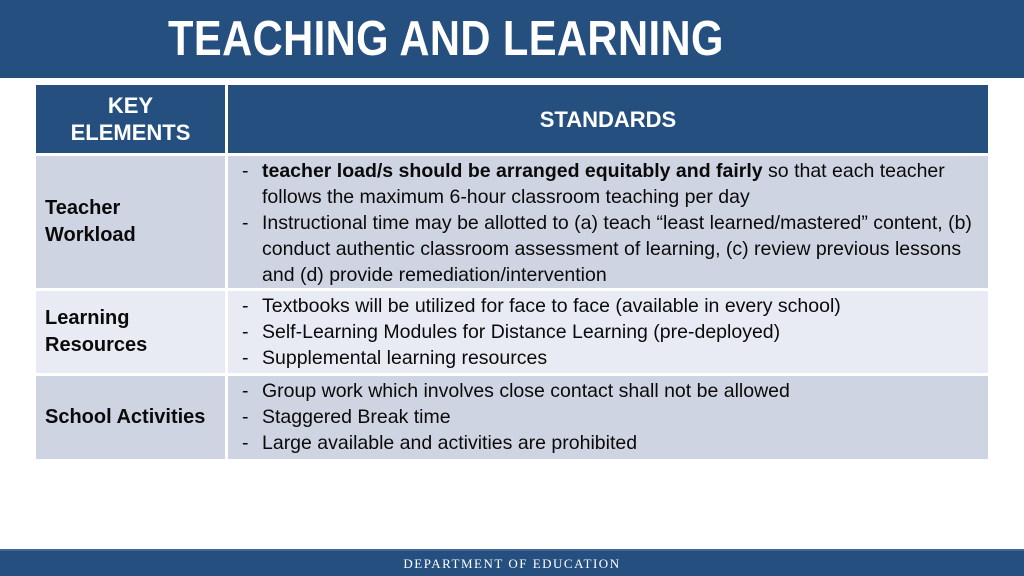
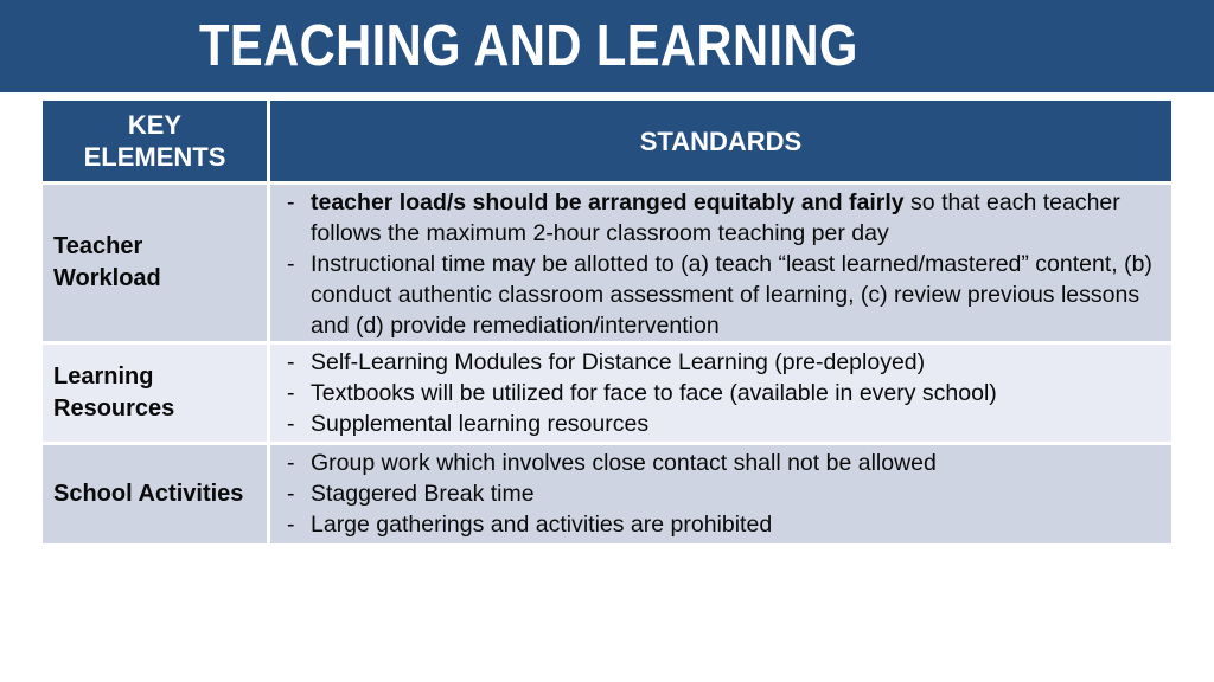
  TEACHING AND LEARNING
  KEY
  ELEMENTS
  STANDARDS
  Teacher
  Workload
  -
- teacher load/s should be arranged equitably and fairly so that each teacher follows the maximum 6-hour classroom teaching per day
+ teacher load/s should be arranged equitably and fairly so that each teacher follows the maximum 2-hour classroom teaching per day
  -
  Instructional time may be allotted to (a) teach “least learned/mastered” content, (b) conduct authentic classroom assessment of learning, (c) review previous lessons and (d) provide remediation/intervention
  Learning
  Resources
  -
- Textbooks will be utilized for face to face (available in every school)
+ Self-Learning Modules for Distance Learning (pre-deployed)
  -
- Self-Learning Modules for Distance Learning (pre-deployed)
+ Textbooks will be utilized for face to face (available in every school)
  -
  Supplemental learning resources
  School Activities
  -
  Group work which involves close contact shall not be allowed
  -
  Staggered Break time
  -
- Large available and activities are prohibited
+ Large gatherings and activities are prohibited
- DEPARTMENT OF EDUCATION
